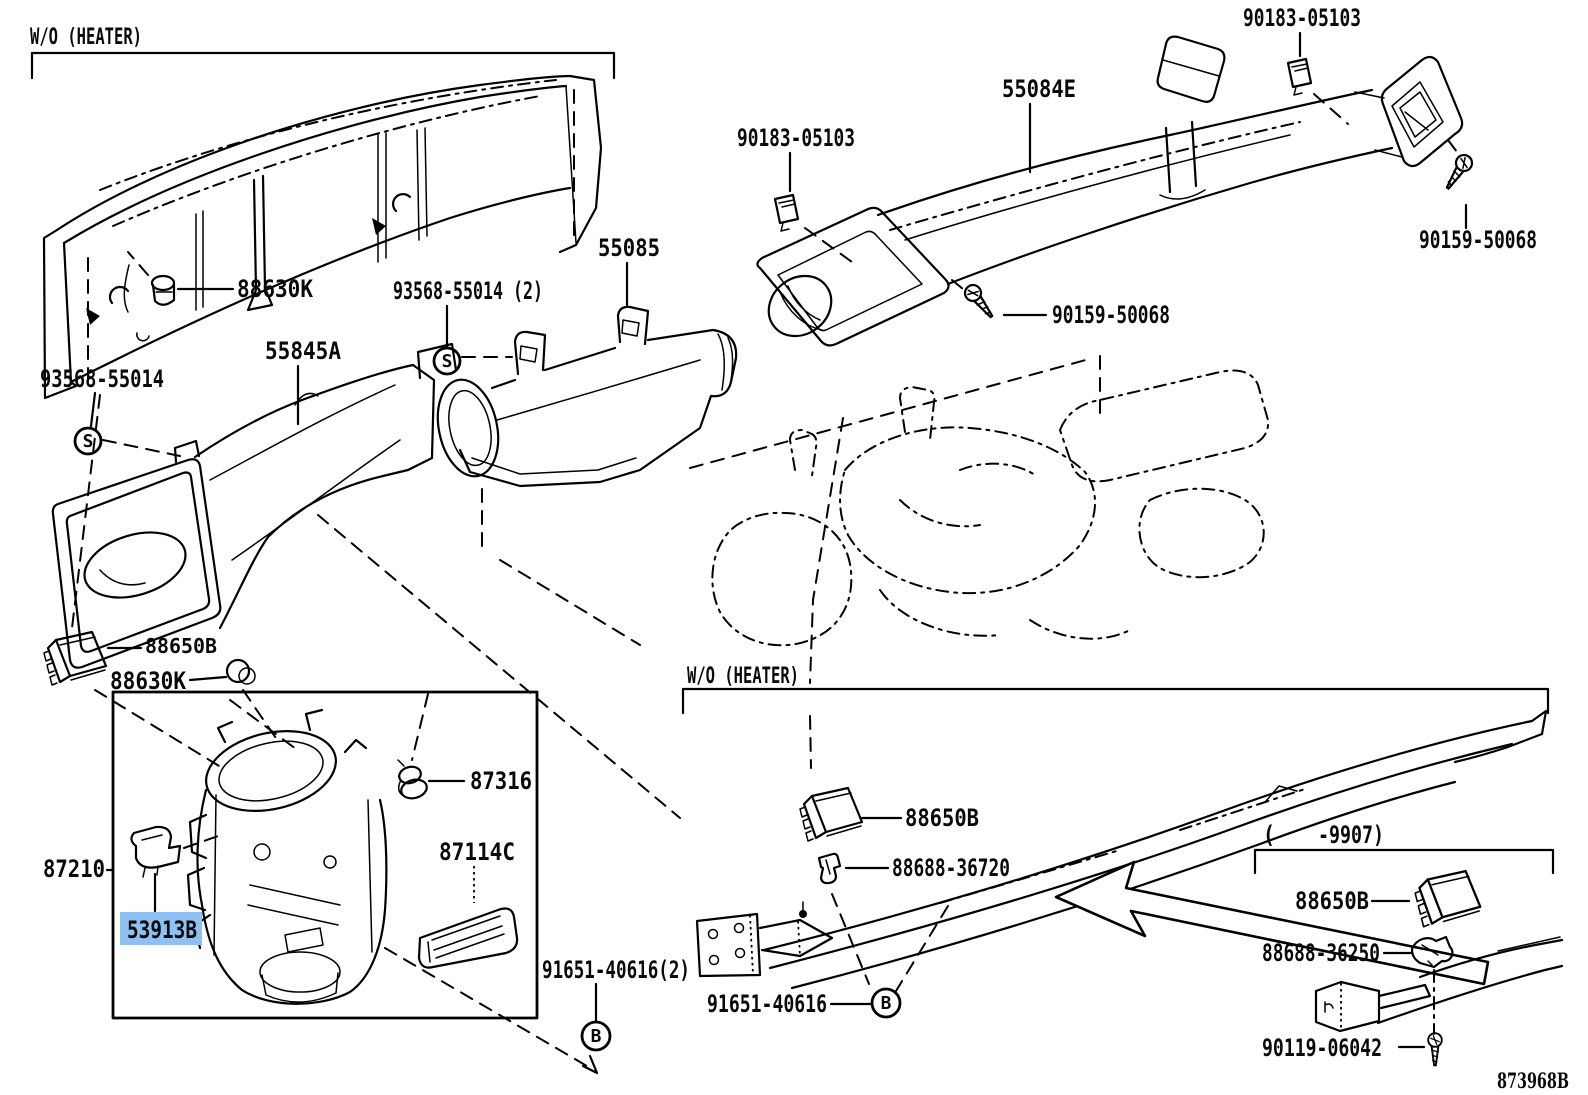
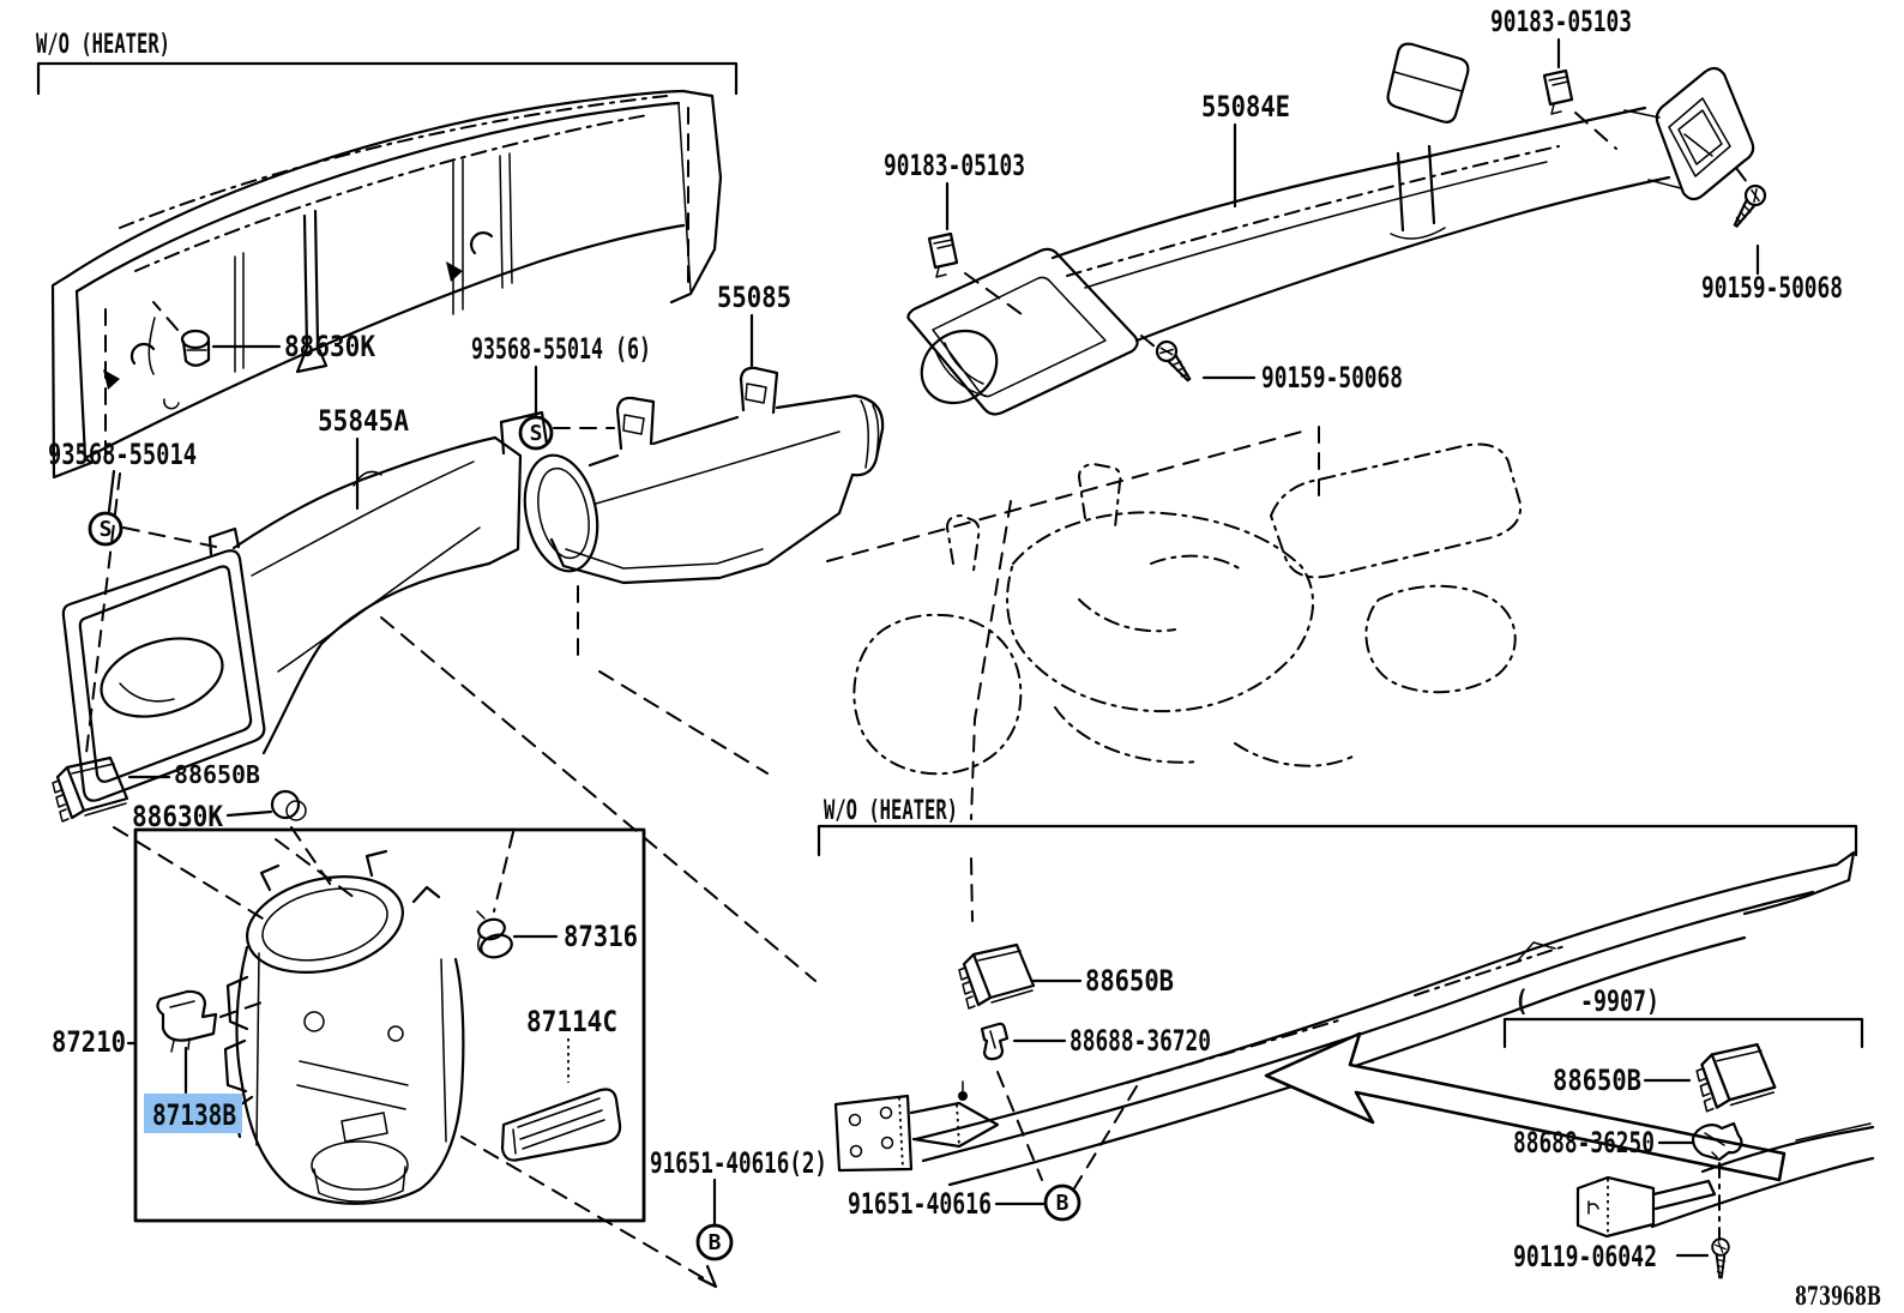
  W/O (HEATER)
  88630K
  55845A
  93568-55014
  S
- 93568-55014 (2)
+ 93568-55014 (6)
  S
  55085
  90183-05103
  55084E
  90183-05103
  90159-50068
  90159-50068
  88650B
  88630K
  87316
  87210
- 53913B
+ 87138B
  87114C
  91651-40616(2)
  B
  W/O (HEATER)
  88650B
  88688-36720
  91651-40616
  B
  (
  -9907)
  88650B
  88688-36250
  90119-06042
  873968B
